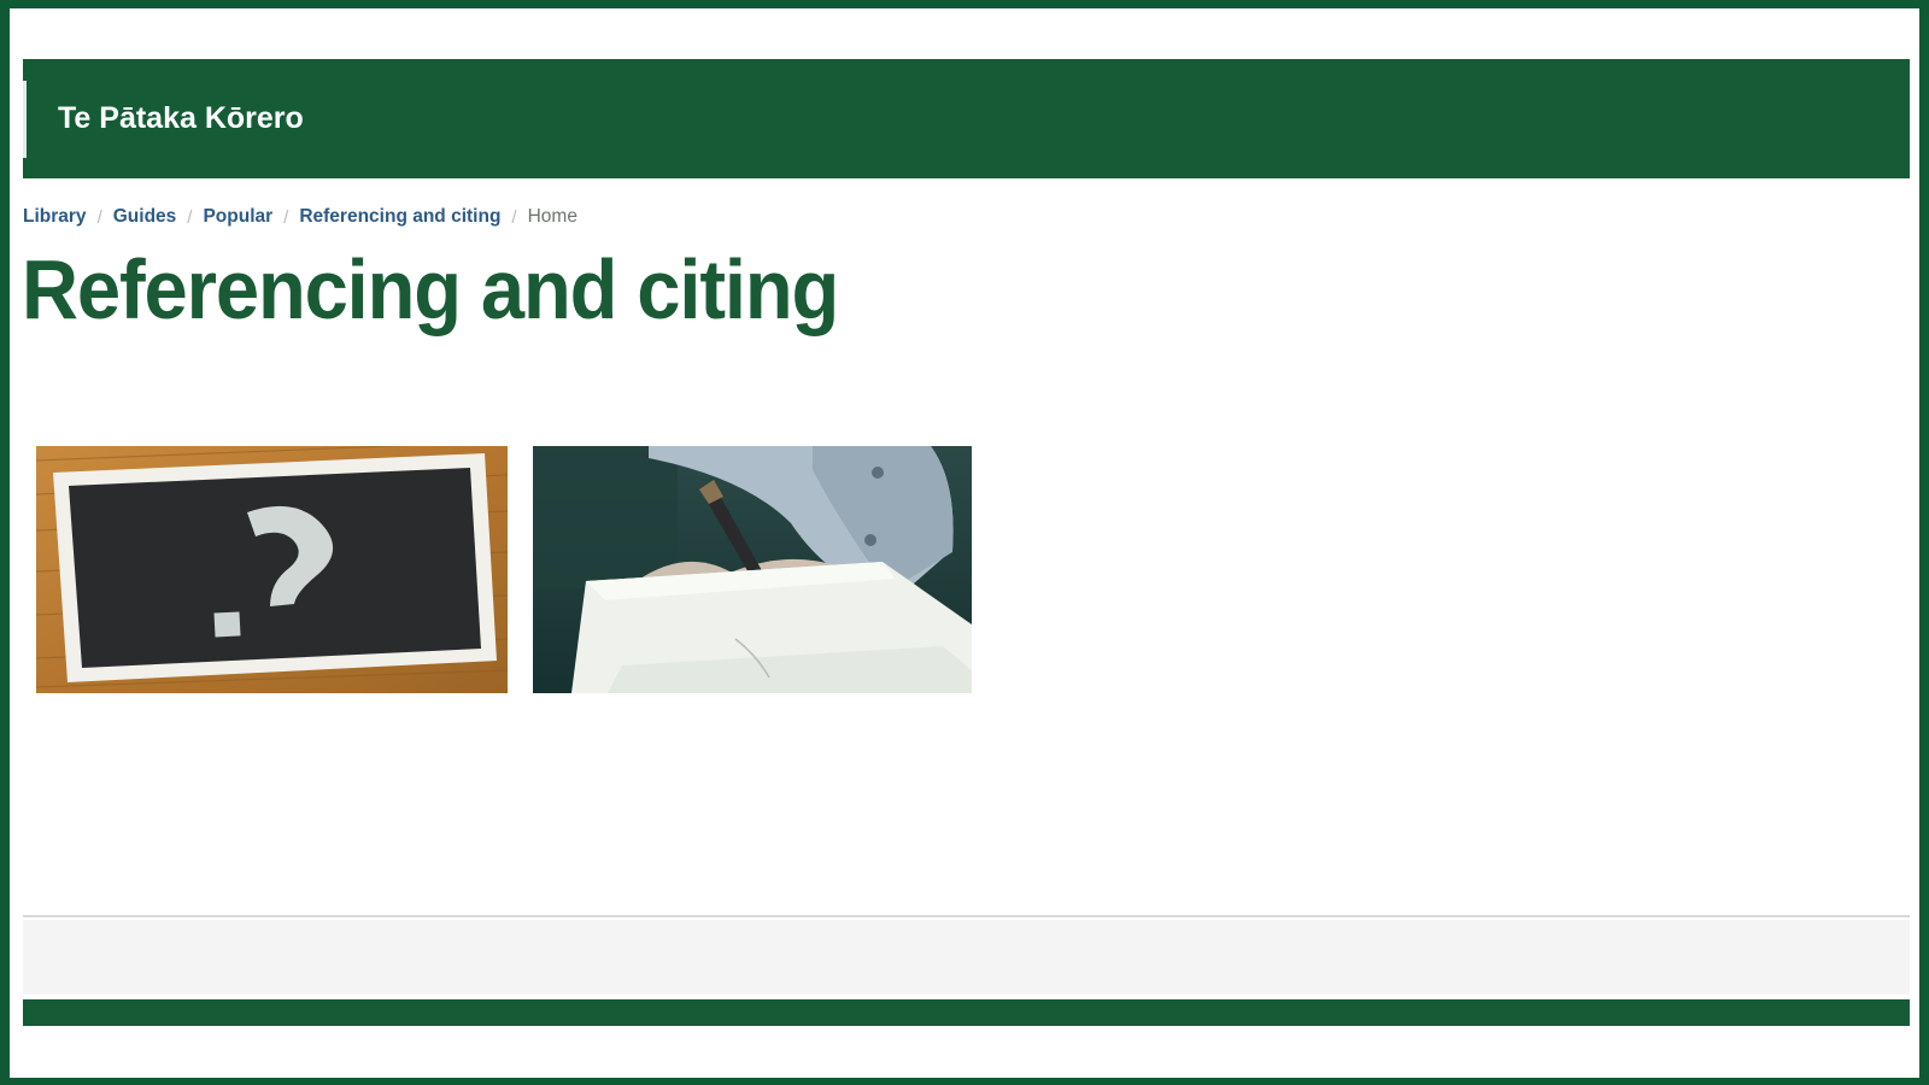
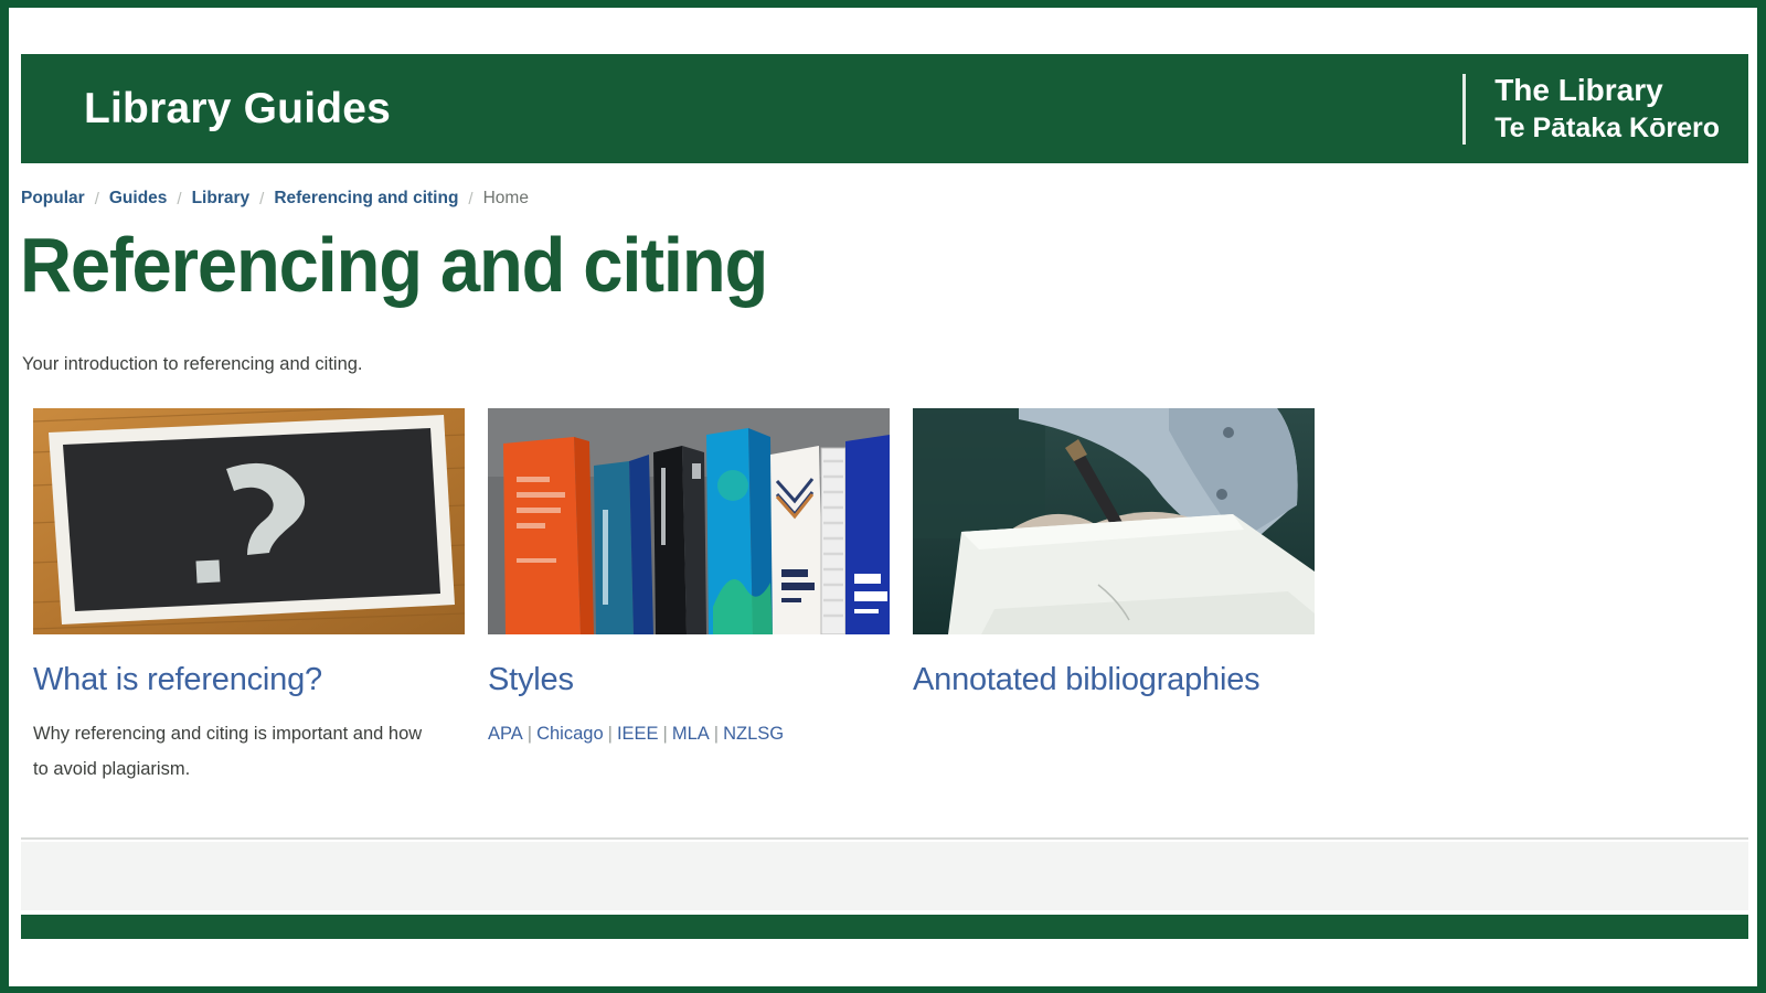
+ Library Guides
+ The Library
  Te Pātaka Kōrero
- Library
+ Popular
  /
  Guides
  /
- Popular
+ Library
  /
  Referencing and citing
  /
  Home
  Referencing and citing
+ Your introduction to referencing and citing.
+ What is referencing?
+ Why referencing and citing is important and how to avoid plagiarism.
+ Styles
+ APA | Chicago | IEEE | MLA | NZLSG
+ Annotated bibliographies
